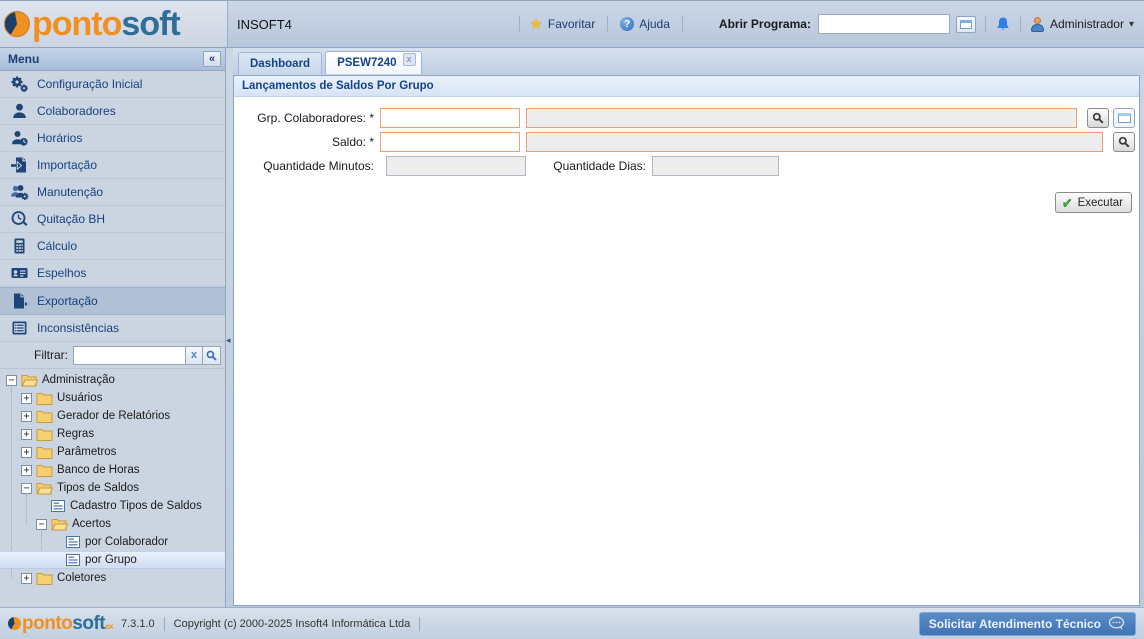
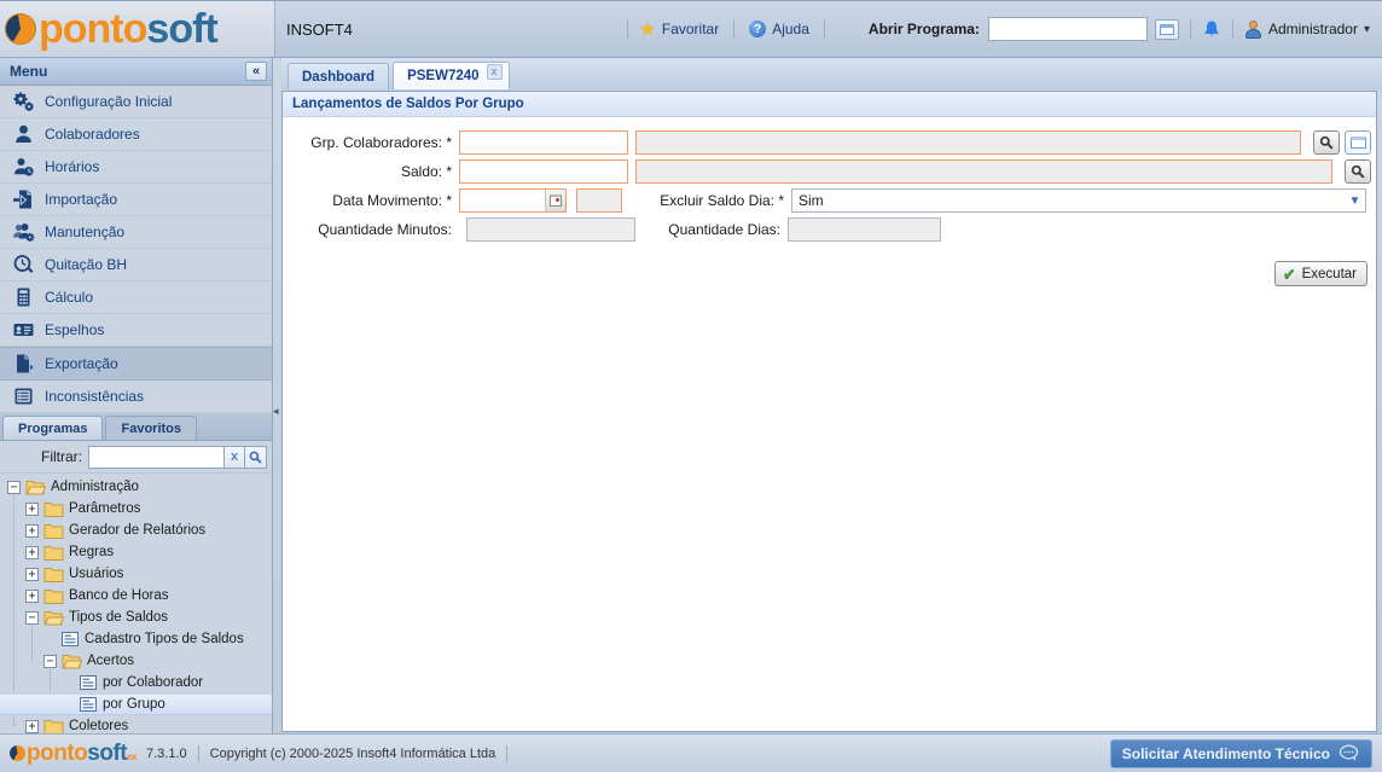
  ponto
  soft
  INSOFT4
  ★
  Favoritar
  ?
  Ajuda
  Abrir Programa:
  Administrador
  ▾
  Menu
  «
  Configuração Inicial
  Colaboradores
  Horários
  Importação
  Manutenção
  Quitação BH
  Cálculo
  Espelhos
  Exportação
  Inconsistências
+ Programas
+ Favoritos
  Filtrar:
  x
  −
  Administração
  +
- Usuários
+ Parâmetros
  +
  Gerador de Relatórios
  +
  Regras
  +
- Parâmetros
+ Usuários
  +
  Banco de Horas
  −
  Tipos de Saldos
  Cadastro Tipos de Saldos
  −
  Acertos
  por Colaborador
  por Grupo
  +
  Coletores
  ◂
  Dashboard
  PSEW7240
  x
  Lançamentos de Saldos Por Grupo
  Grp. Colaboradores: *
  Saldo: *
+ Data Movimento: *
+ Excluir Saldo Dia: *
+ Sim
+ ▼
  Quantidade Minutos:
  Quantidade Dias:
  ✔
  Executar
  ponto
  soft
  ex
  7.3.1.0
  Copyright (c) 2000-2025 Insoft4 Informática Ltda
  Solicitar Atendimento Técnico
